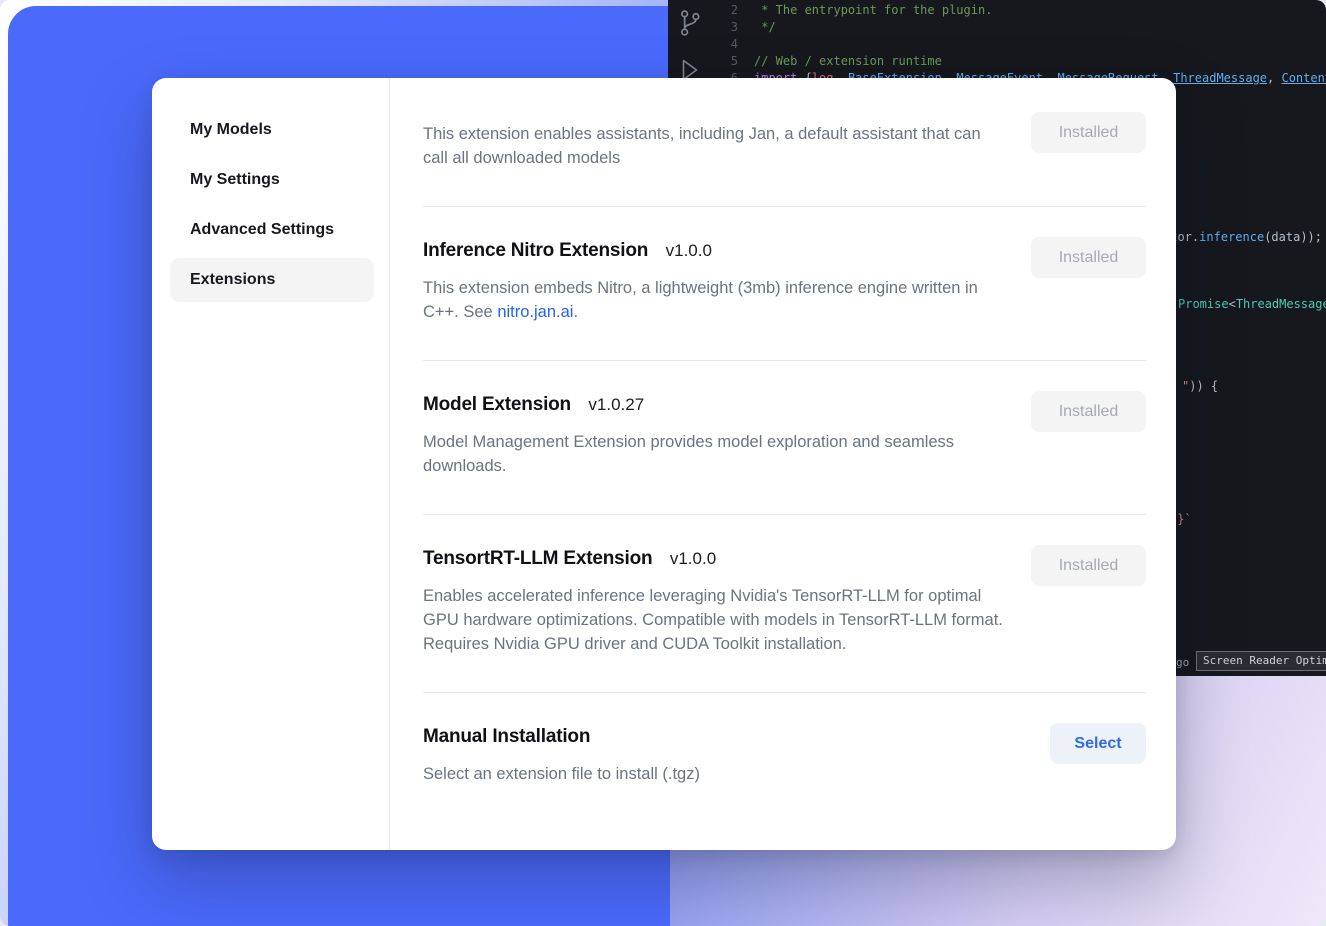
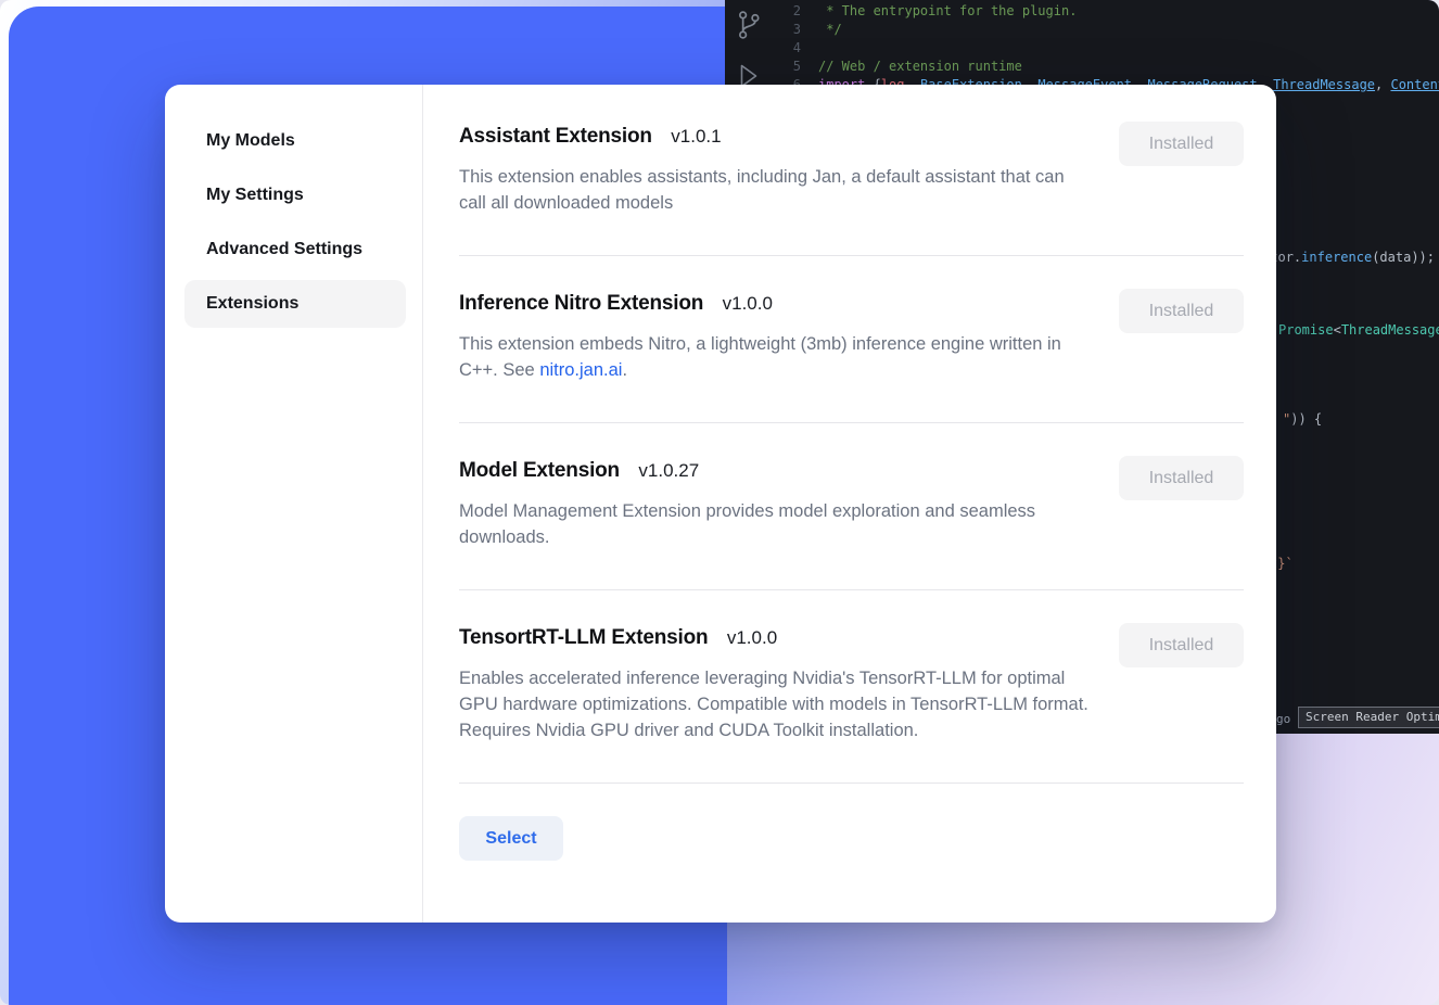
  2
  * The entrypoint for the plugin.
  3
  */
  4
  5
  // Web / extension runtime
  or.inference(data));
  Promise<ThreadMessag
  ")) {
  go
  Screen Reader Opti
  My Models
  My Settings
  Advanced Settings
  Extensions
+ Assistant Extension v1.0.1
  This extension enables assistants, including Jan, a default assistant that can call all downloaded models
  Installed
  Inference Nitro Extension v1.0.0
  This extension embeds Nitro, a lightweight (3mb) inference engine written in C++. See nitro.jan.ai.
  Installed
  Model Extension v1.0.27
  Model Management Extension provides model exploration and seamless downloads.
  Installed
  TensortRT-LLM Extension v1.0.0
  Enables accelerated inference leveraging Nvidia's TensorRT-LLM for optimal GPU hardware optimizations. Compatible with models in TensorRT-LLM format. Requires Nvidia GPU driver and CUDA Toolkit installation.
  Installed
- Manual Installation
- Select an extension file to install (.tgz)
  Select
